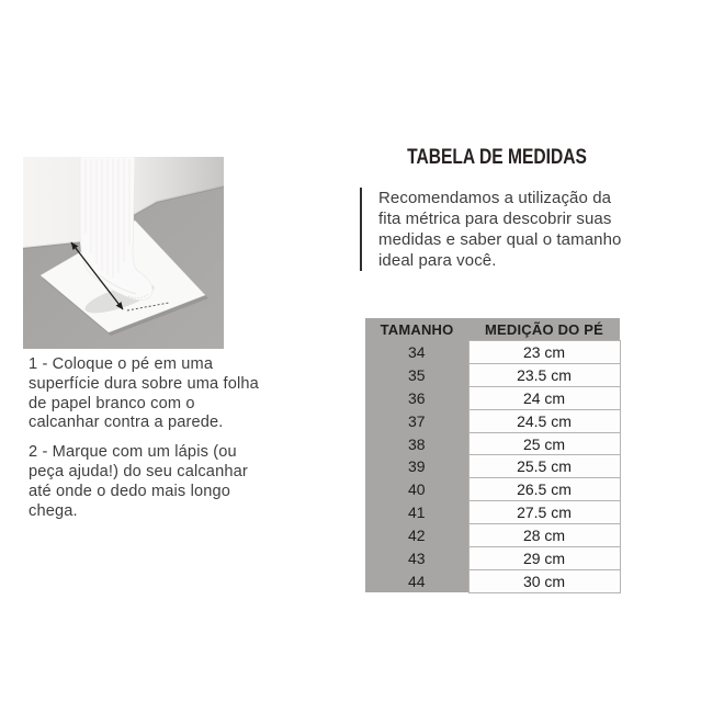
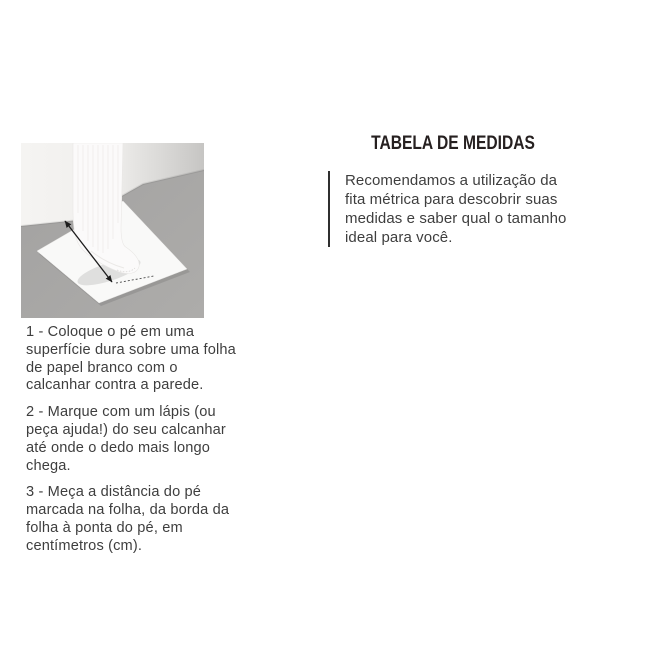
  1 - Coloque o pé em uma
  superfície dura sobre uma folha
  de papel branco com o
  calcanhar contra a parede.
  2 - Marque com um lápis (ou
  peça ajuda!) do seu calcanhar
  até onde o dedo mais longo
  chega.
+ 3 - Meça a distância do pé
+ marcada na folha, da borda da
+ folha à ponta do pé, em
+ centímetros (cm).
  TABELA DE MEDIDAS
  Recomendamos a utilização da
  fita métrica para descobrir suas
  medidas e saber qual o tamanho
  ideal para você.
- TAMANHO	MEDIÇÃO DO PÉ
- 34	23 cm
- 35	23.5 cm
- 36	24 cm
- 37	24.5 cm
- 38	25 cm
- 39	25.5 cm
- 40	26.5 cm
- 41	27.5 cm
- 42	28 cm
- 43	29 cm
- 44	30 cm
